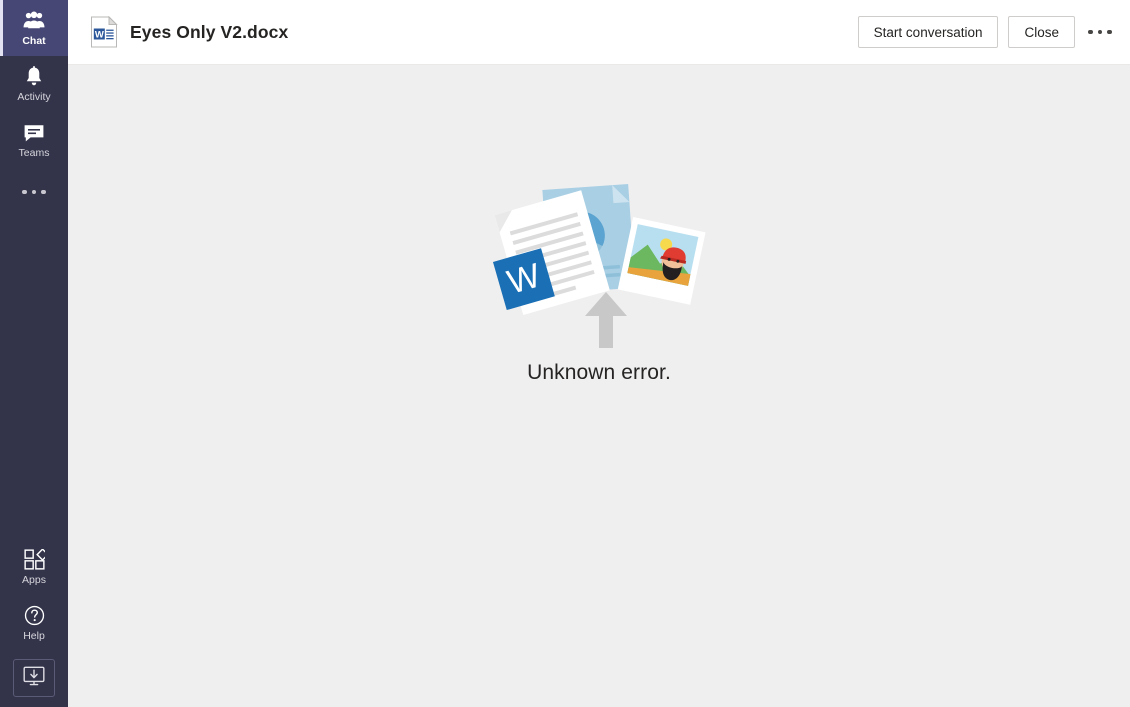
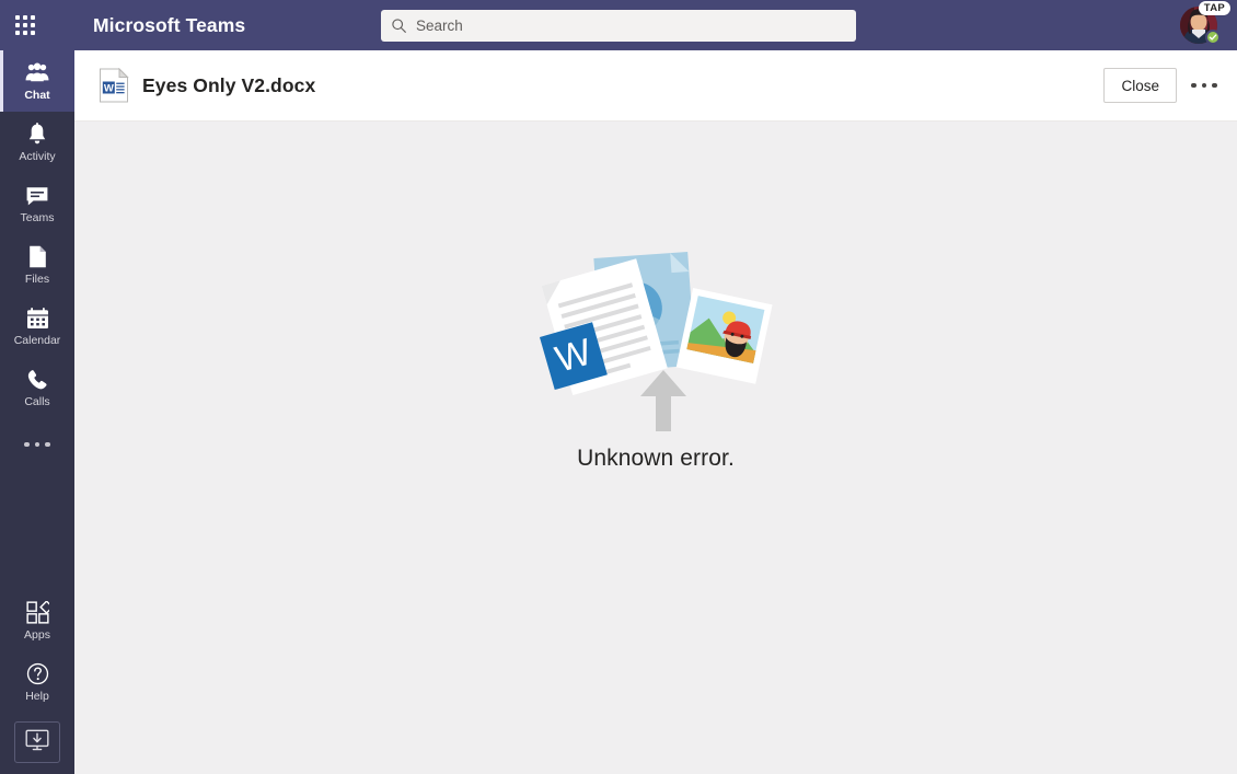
+ Microsoft Teams
+ Search
+ TAP
  Chat
  Activity
  Teams
+ Files
+ Calendar
+ Calls
  Apps
  Help
  W
  Eyes Only V2.docx
- Start conversation
  Close
  Unknown error.
